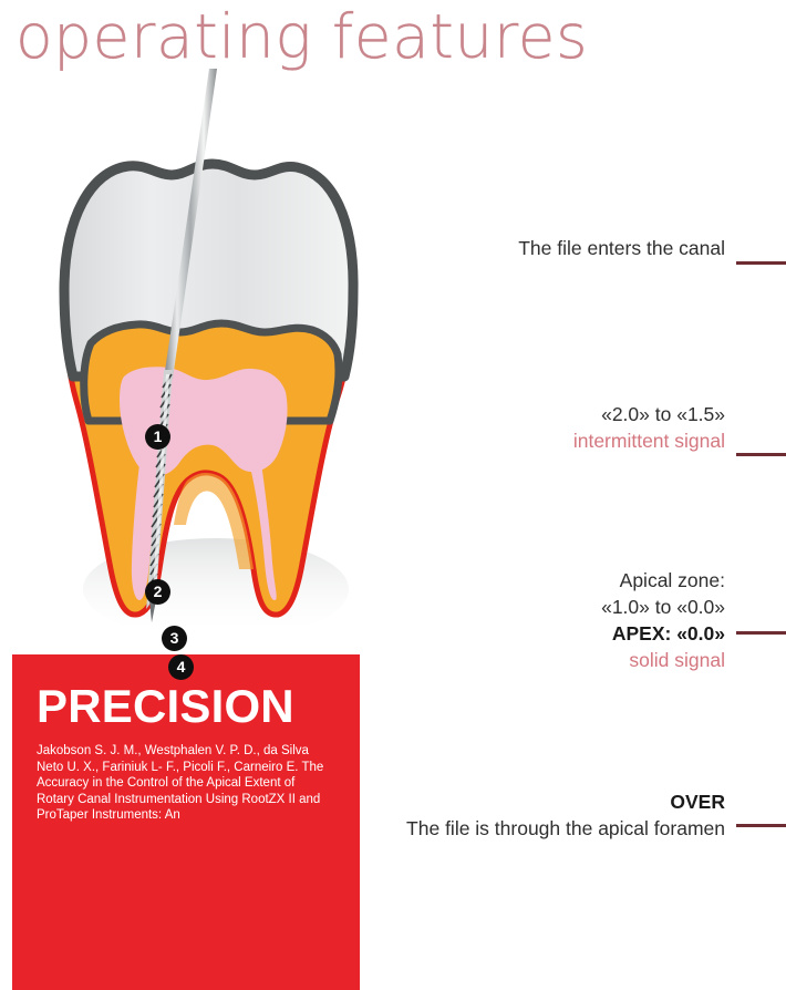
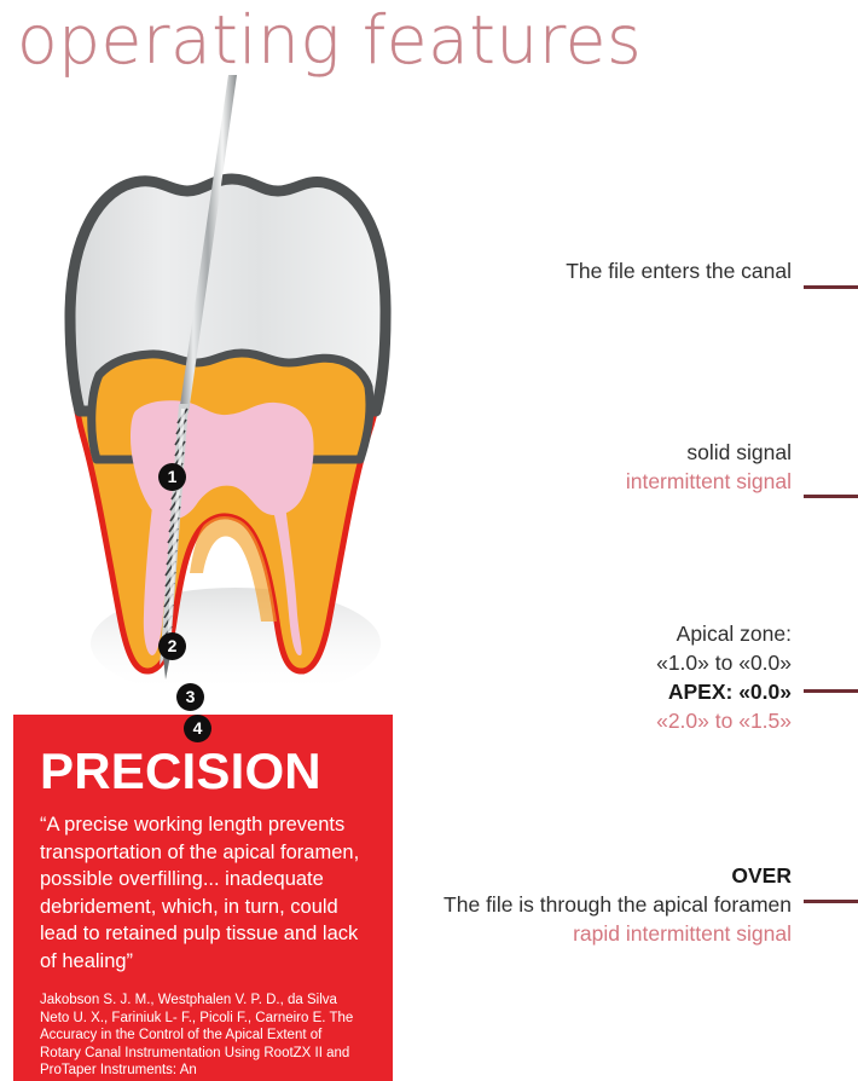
  operating features
  1
  2
  3
  4
  The file enters the canal
- «2.0» to «1.5»
+ solid signal
  intermittent signal
  Apical zone:
  «1.0» to «0.0»
  APEX: «0.0»
- solid signal
+ «2.0» to «1.5»
  OVER
  The file is through the apical foramen
+ rapid intermittent signal
  PRECISION
+ “A precise working length prevents transportation of the apical foramen, possible overfilling... inadequate debridement, which, in turn, could lead to retained pulp tissue and lack of healing”
  Jakobson S. J. M., Westphalen V. P. D., da Silva Neto U. X., Fariniuk L- F., Picoli F., Carneiro E. The Accuracy in the Control of the Apical Extent of Rotary Canal Instrumentation Using RootZX II and ProTaper Instruments: An
